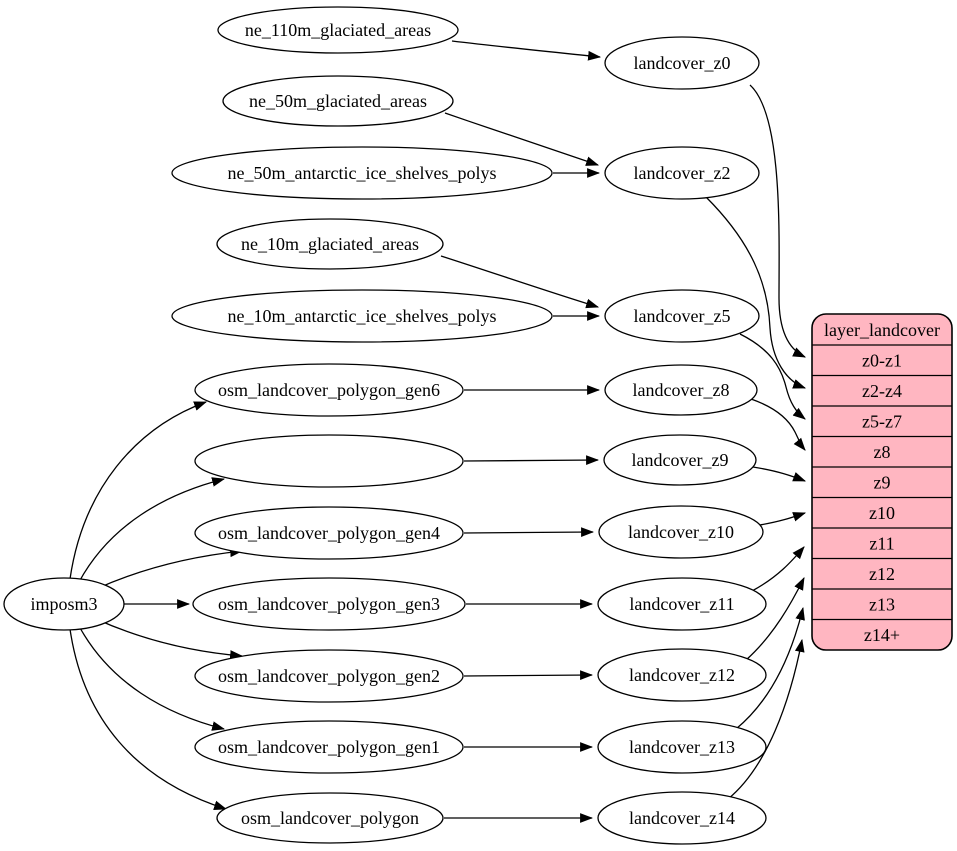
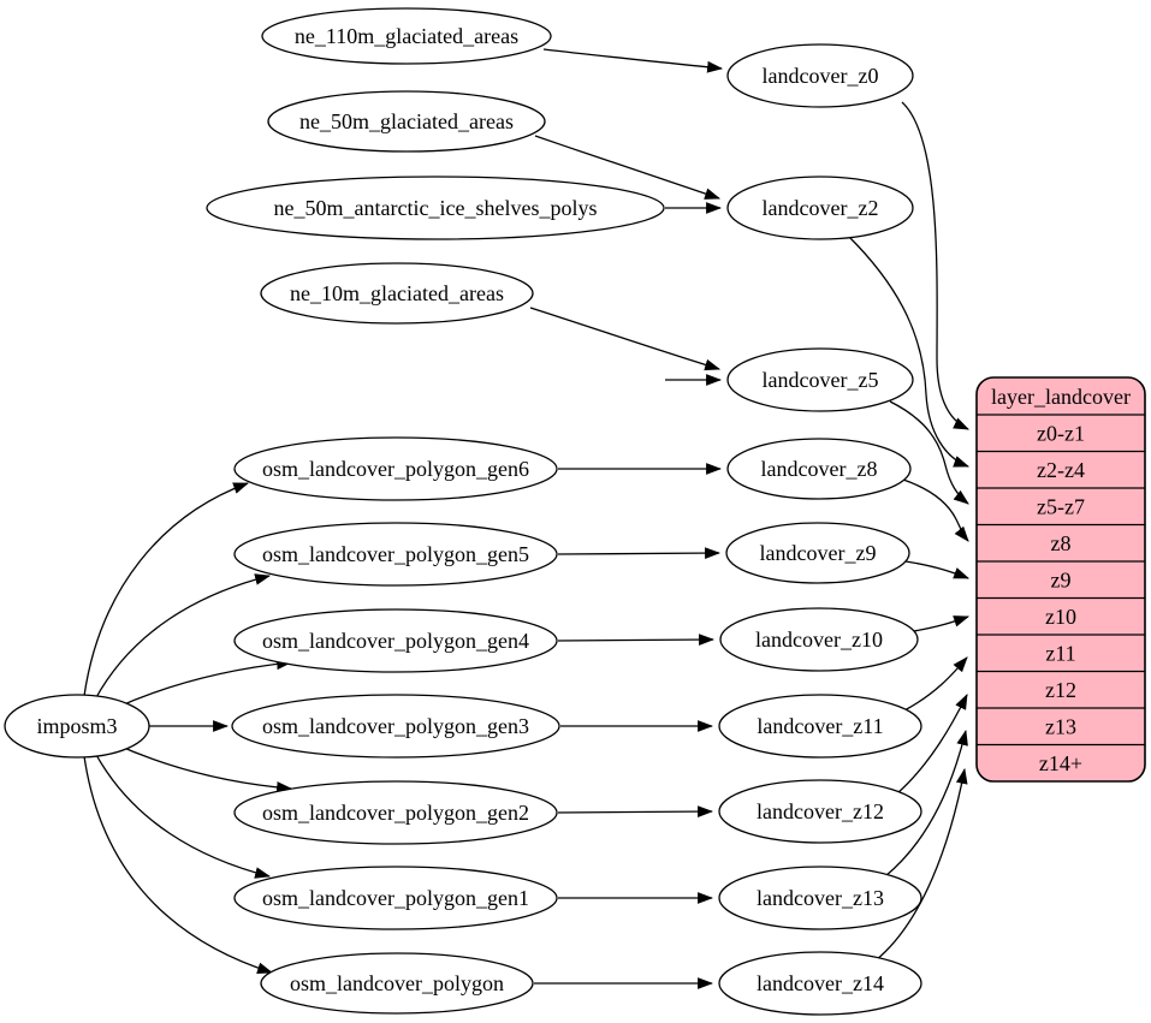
  ne_110m_glaciated_areas
  ne_50m_glaciated_areas
  ne_50m_antarctic_ice_shelves_polys
  ne_10m_glaciated_areas
- ne_10m_antarctic_ice_shelves_polys
  osm_landcover_polygon_gen6
+ osm_landcover_polygon_gen5
  osm_landcover_polygon_gen4
  osm_landcover_polygon_gen3
  osm_landcover_polygon_gen2
  osm_landcover_polygon_gen1
  osm_landcover_polygon
  imposm3
  landcover_z0
  landcover_z2
  landcover_z5
  landcover_z8
  landcover_z9
  landcover_z10
  landcover_z11
  landcover_z12
  landcover_z13
  landcover_z14
  layer_landcover
  z0-z1
  z2-z4
  z5-z7
  z8
  z9
  z10
  z11
  z12
  z13
  z14+
